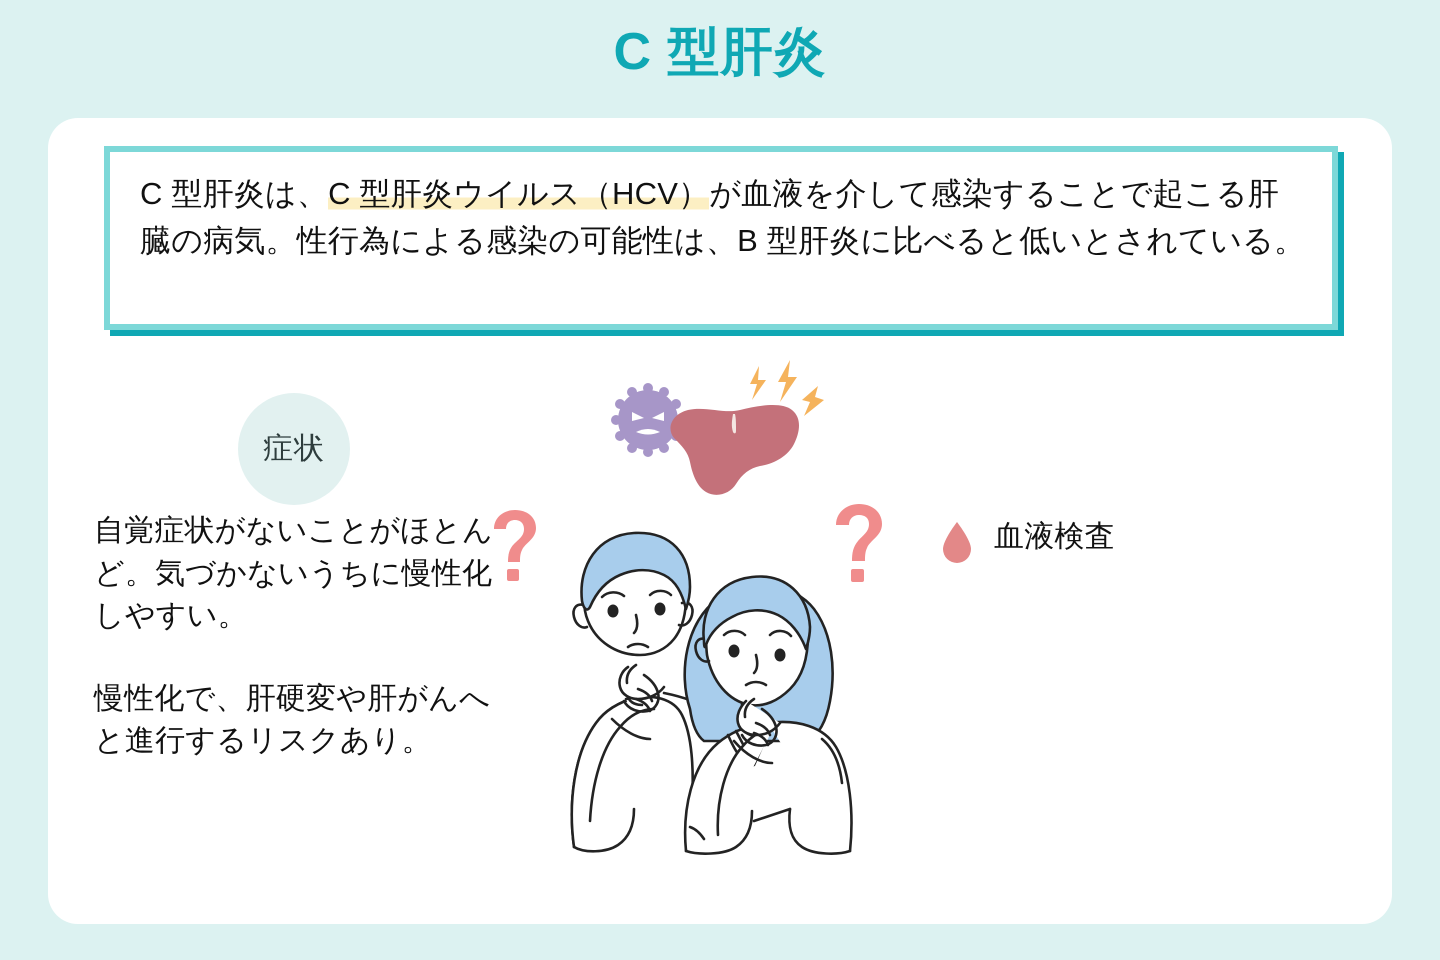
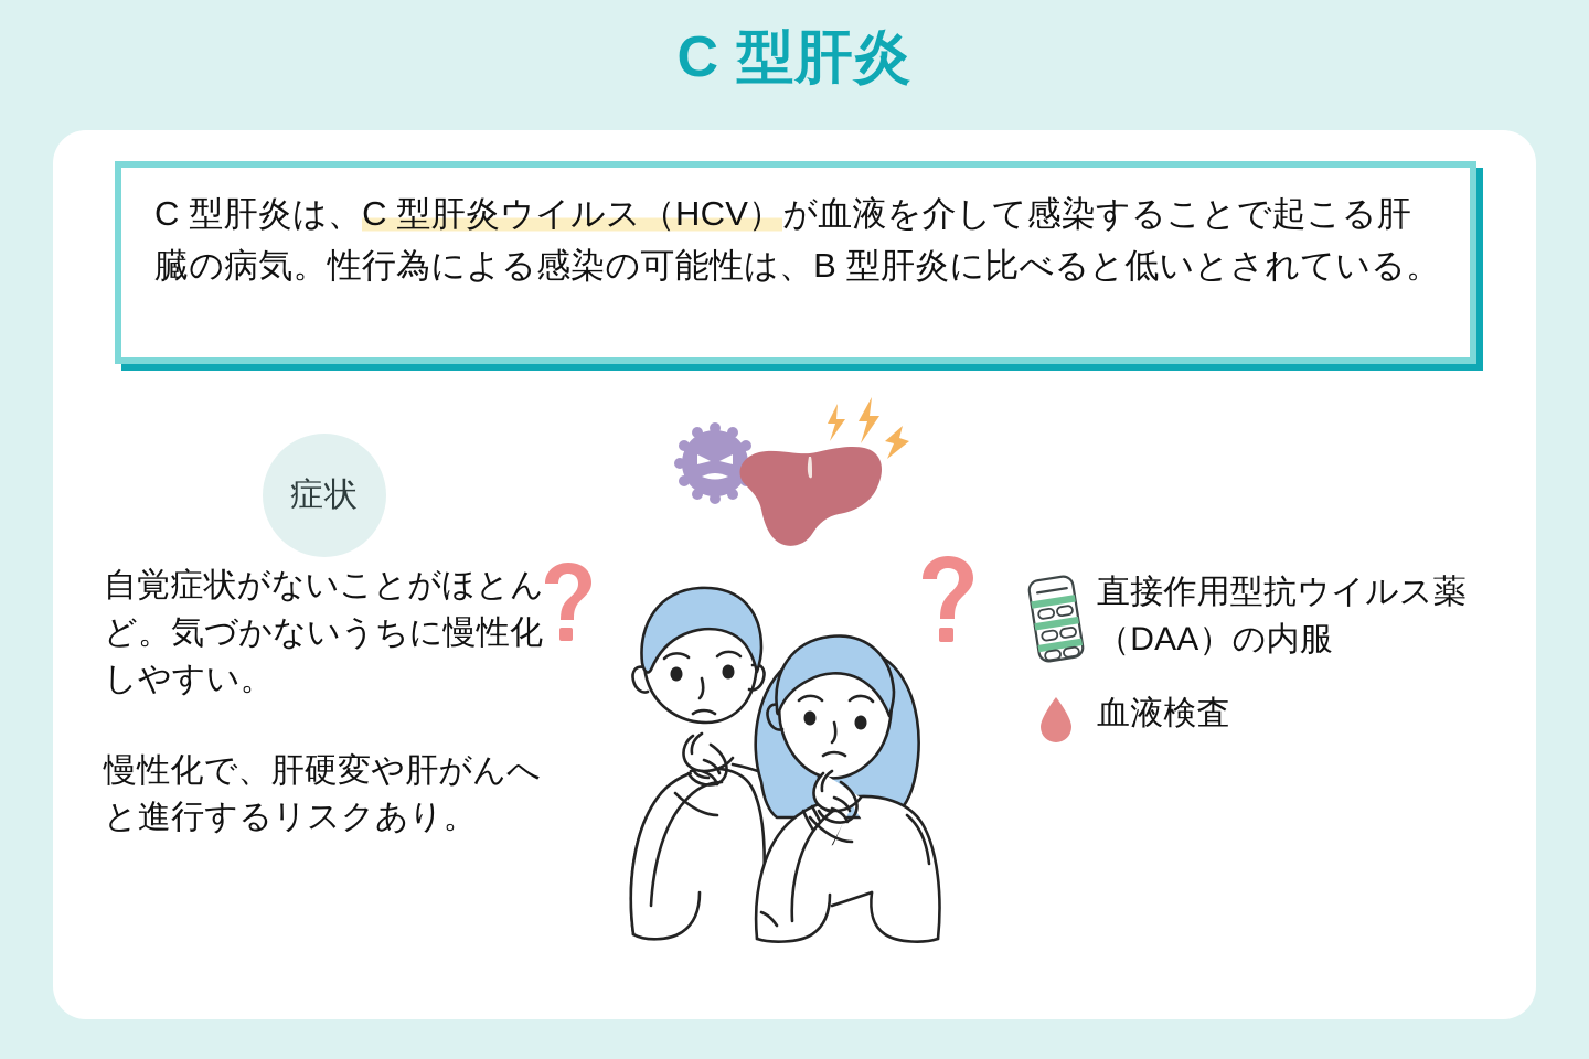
  C 型肝炎
  C 型肝炎は、C 型肝炎ウイルス（HCV）が血液を介して感染することで起こる肝臓の病気。性行為による感染の可能性は、B 型肝炎に比べると低いとされている。
  症状
  自覚症状がないことがほとんど。気づかないうちに慢性化しやすい。
  慢性化で、肝硬変や肝がんへと進行するリスクあり。
+ 直接作用型抗ウイルス薬（DAA）の内服
  血液検査
